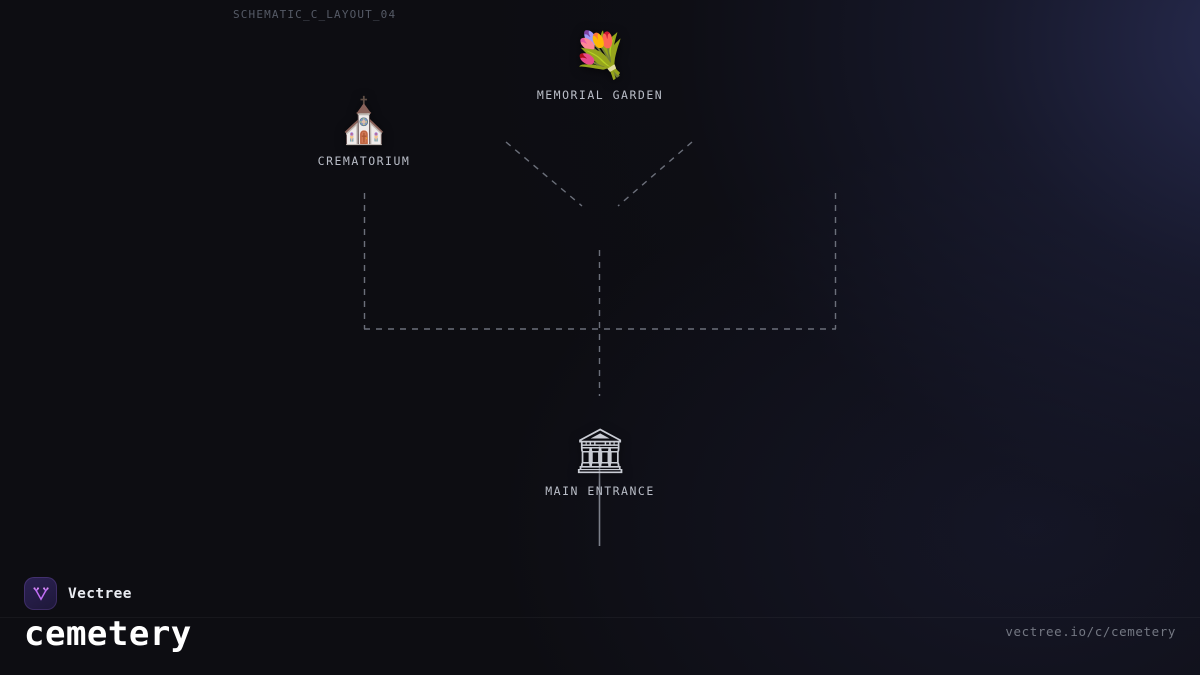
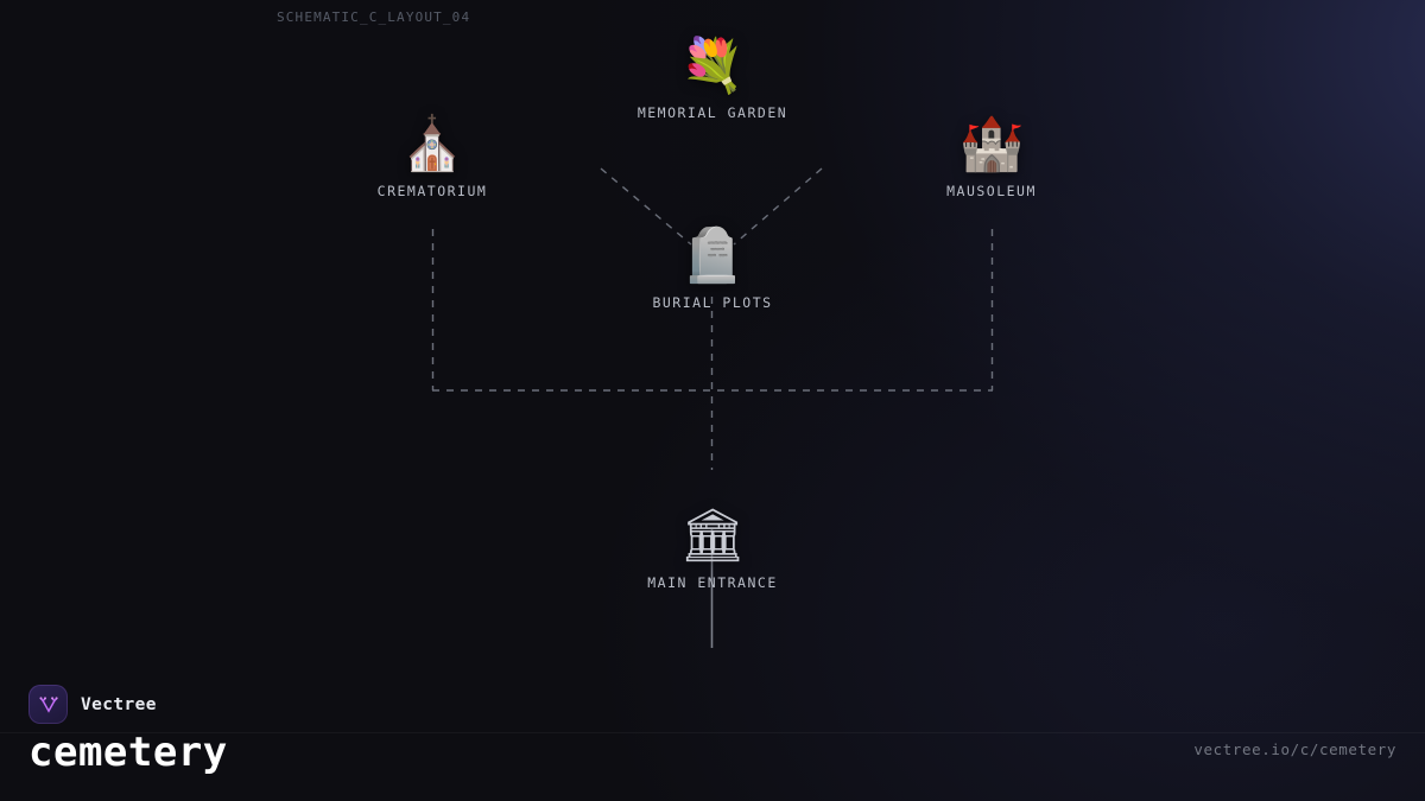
  SCHEMATIC_C_LAYOUT_04
  💐
  MEMORIAL GARDEN
  ⛪
  CREMATORIUM
+ 🏰
+ MAUSOLEUM
+ 🪦
+ BURIAL PLOTS
  🏛
  MAIN ENTRANCE
  Vectree
  cemetery
  vectree.io/c/cemetery
